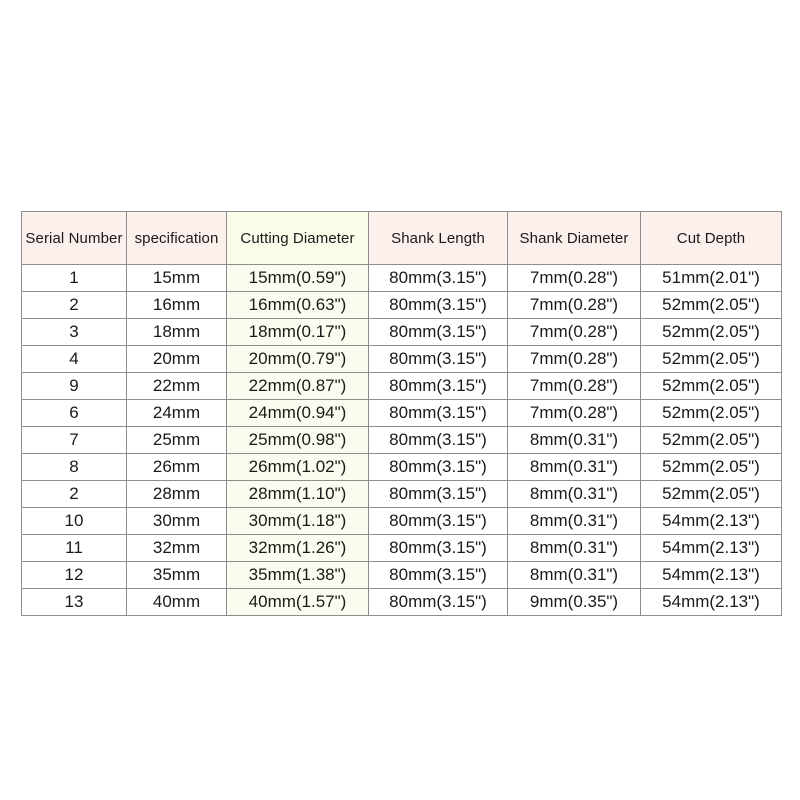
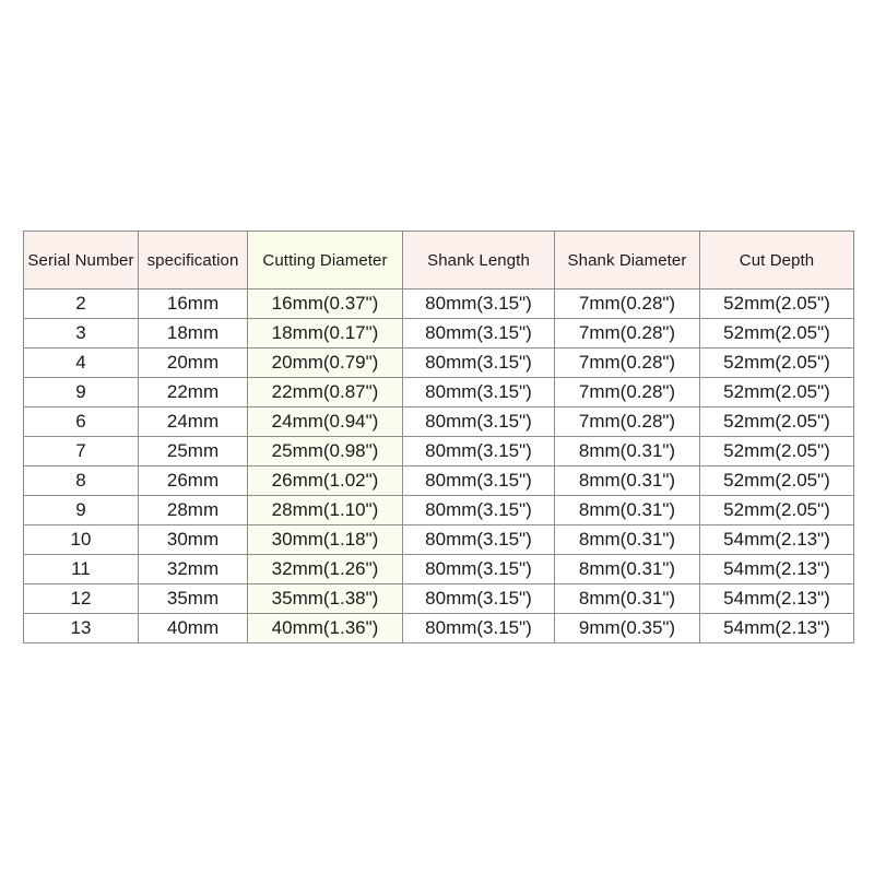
  Serial Number	specification	Cutting Diameter	Shank Length	Shank Diameter	Cut Depth
- 1	15mm	15mm(0.59")	80mm(3.15")	7mm(0.28")	51mm(2.01")
- 2	16mm	16mm(0.63")	80mm(3.15")	7mm(0.28")	52mm(2.05")
+ 2	16mm	16mm(0.37")	80mm(3.15")	7mm(0.28")	52mm(2.05")
  3	18mm	18mm(0.17")	80mm(3.15")	7mm(0.28")	52mm(2.05")
  4	20mm	20mm(0.79")	80mm(3.15")	7mm(0.28")	52mm(2.05")
  9	22mm	22mm(0.87")	80mm(3.15")	7mm(0.28")	52mm(2.05")
  6	24mm	24mm(0.94")	80mm(3.15")	7mm(0.28")	52mm(2.05")
  7	25mm	25mm(0.98")	80mm(3.15")	8mm(0.31")	52mm(2.05")
  8	26mm	26mm(1.02")	80mm(3.15")	8mm(0.31")	52mm(2.05")
- 2	28mm	28mm(1.10")	80mm(3.15")	8mm(0.31")	52mm(2.05")
+ 9	28mm	28mm(1.10")	80mm(3.15")	8mm(0.31")	52mm(2.05")
  10	30mm	30mm(1.18")	80mm(3.15")	8mm(0.31")	54mm(2.13")
  11	32mm	32mm(1.26")	80mm(3.15")	8mm(0.31")	54mm(2.13")
  12	35mm	35mm(1.38")	80mm(3.15")	8mm(0.31")	54mm(2.13")
- 13	40mm	40mm(1.57")	80mm(3.15")	9mm(0.35")	54mm(2.13")
+ 13	40mm	40mm(1.36")	80mm(3.15")	9mm(0.35")	54mm(2.13")
